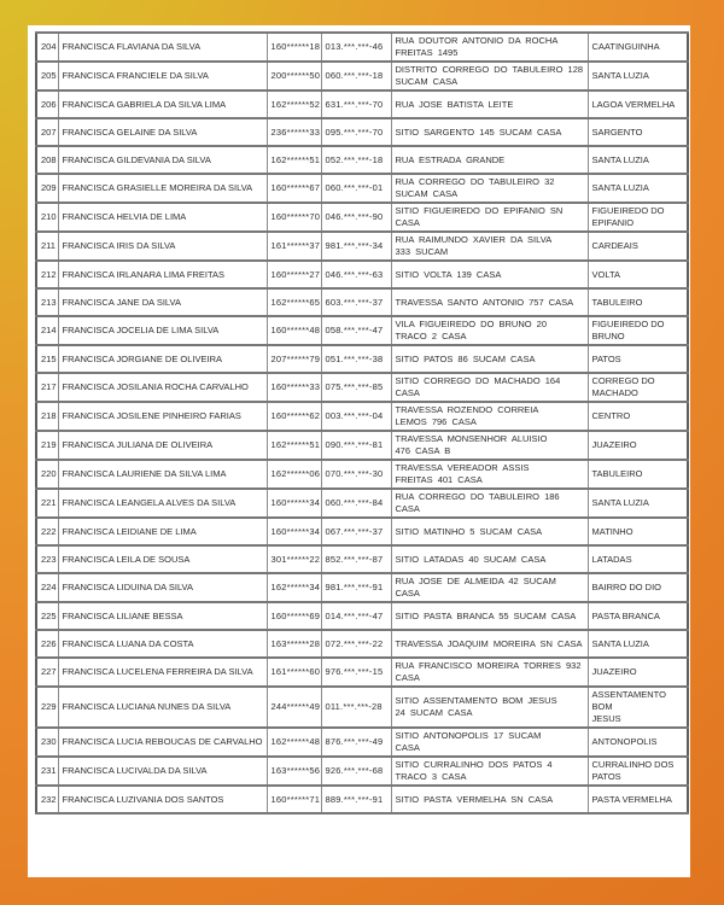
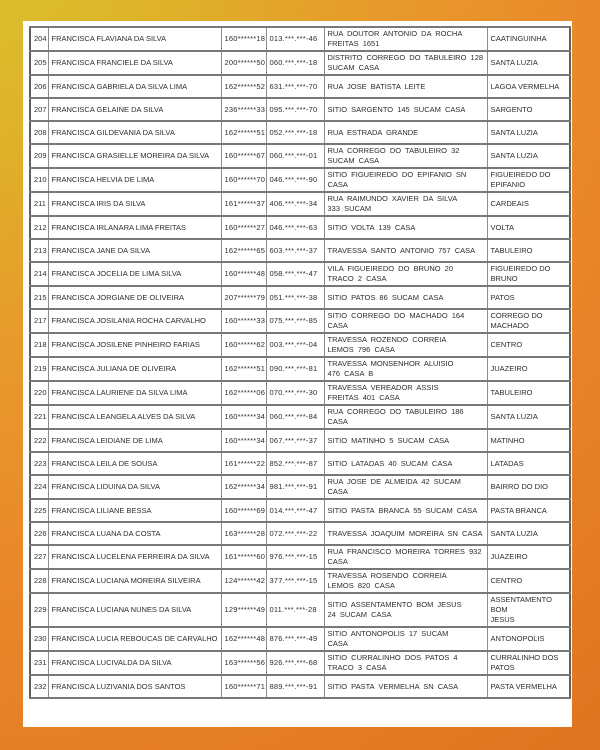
- 204	FRANCISCA FLAVIANA DA SILVA	160******18	013.***.***-46	RUA DOUTOR ANTONIO DA ROCHA FREITAS 1495	CAATINGUINHA
+ 204	FRANCISCA FLAVIANA DA SILVA	160******18	013.***.***-46	RUA DOUTOR ANTONIO DA ROCHA FREITAS 1651	CAATINGUINHA
  205	FRANCISCA FRANCIELE DA SILVA	200******50	060.***.***-18	DISTRITO CORREGO DO TABULEIRO 128 SUCAM CASA	SANTA LUZIA
  206	FRANCISCA GABRIELA DA SILVA LIMA	162******52	631.***.***-70	RUA JOSE BATISTA LEITE	LAGOA VERMELHA
  207	FRANCISCA GELAINE DA SILVA	236******33	095.***.***-70	SITIO SARGENTO 145 SUCAM CASA	SARGENTO
  208	FRANCISCA GILDEVANIA DA SILVA	162******51	052.***.***-18	RUA ESTRADA GRANDE	SANTA LUZIA
  209	FRANCISCA GRASIELLE MOREIRA DA SILVA	160******67	060.***.***-01	RUA CORREGO DO TABULEIRO 32 SUCAM CASA	SANTA LUZIA
  210	FRANCISCA HELVIA DE LIMA	160******70	046.***.***-90	SITIO FIGUEIREDO DO EPIFANIO SN CASA	FIGUEIREDO DO EPIFANIO
- 211	FRANCISCA IRIS DA SILVA	161******37	981.***.***-34	RUA RAIMUNDO XAVIER DA SILVA 333 SUCAM	CARDEAIS
+ 211	FRANCISCA IRIS DA SILVA	161******37	406.***.***-34	RUA RAIMUNDO XAVIER DA SILVA 333 SUCAM	CARDEAIS
  212	FRANCISCA IRLANARA LIMA FREITAS	160******27	046.***.***-63	SITIO VOLTA 139 CASA	VOLTA
  213	FRANCISCA JANE DA SILVA	162******65	603.***.***-37	TRAVESSA SANTO ANTONIO 757 CASA	TABULEIRO
  214	FRANCISCA JOCELIA DE LIMA SILVA	160******48	058.***.***-47	VILA FIGUEIREDO DO BRUNO 20 TRACO 2 CASA	FIGUEIREDO DO BRUNO
  215	FRANCISCA JORGIANE DE OLIVEIRA	207******79	051.***.***-38	SITIO PATOS 86 SUCAM CASA	PATOS
  217	FRANCISCA JOSILANIA ROCHA CARVALHO	160******33	075.***.***-85	SITIO CORREGO DO MACHADO 164 CASA	CORREGO DO MACHADO
  218	FRANCISCA JOSILENE PINHEIRO FARIAS	160******62	003.***.***-04	TRAVESSA ROZENDO CORREIA LEMOS 796 CASA	CENTRO
  219	FRANCISCA JULIANA DE OLIVEIRA	162******51	090.***.***-81	TRAVESSA MONSENHOR ALUISIO 476 CASA B	JUAZEIRO
  220	FRANCISCA LAURIENE DA SILVA LIMA	162******06	070.***.***-30	TRAVESSA VEREADOR ASSIS FREITAS 401 CASA	TABULEIRO
  221	FRANCISCA LEANGELA ALVES DA SILVA	160******34	060.***.***-84	RUA CORREGO DO TABULEIRO 186 CASA	SANTA LUZIA
  222	FRANCISCA LEIDIANE DE LIMA	160******34	067.***.***-37	SITIO MATINHO 5 SUCAM CASA	MATINHO
- 223	FRANCISCA LEILA DE SOUSA	301******22	852.***.***-87	SITIO LATADAS 40 SUCAM CASA	LATADAS
+ 223	FRANCISCA LEILA DE SOUSA	161******22	852.***.***-87	SITIO LATADAS 40 SUCAM CASA	LATADAS
  224	FRANCISCA LIDUINA DA SILVA	162******34	981.***.***-91	RUA JOSE DE ALMEIDA 42 SUCAM CASA	BAIRRO DO DIO
  225	FRANCISCA LILIANE BESSA	160******69	014.***.***-47	SITIO PASTA BRANCA 55 SUCAM CASA	PASTA BRANCA
  226	FRANCISCA LUANA DA COSTA	163******28	072.***.***-22	TRAVESSA JOAQUIM MOREIRA SN CASA	SANTA LUZIA
  227	FRANCISCA LUCELENA FERREIRA DA SILVA	161******60	976.***.***-15	RUA FRANCISCO MOREIRA TORRES 932 CASA	JUAZEIRO
+ 228	FRANCISCA LUCIANA MOREIRA SILVEIRA	124******42	377.***.***-15	TRAVESSA ROSENDO CORREIA LEMOS 820 CASA	CENTRO
- 229	FRANCISCA LUCIANA NUNES DA SILVA	244******49	011.***.***-28	SITIO ASSENTAMENTO BOM JESUS 24 SUCAM CASA	ASSENTAMENTO BOM JESUS
+ 229	FRANCISCA LUCIANA NUNES DA SILVA	129******49	011.***.***-28	SITIO ASSENTAMENTO BOM JESUS 24 SUCAM CASA	ASSENTAMENTO BOM JESUS
  230	FRANCISCA LUCIA REBOUCAS DE CARVALHO	162******48	876.***.***-49	SITIO ANTONOPOLIS 17 SUCAM CASA	ANTONOPOLIS
  231	FRANCISCA LUCIVALDA DA SILVA	163******56	926.***.***-68	SITIO CURRALINHO DOS PATOS 4 TRACO 3 CASA	CURRALINHO DOS PATOS
  232	FRANCISCA LUZIVANIA DOS SANTOS	160******71	889.***.***-91	SITIO PASTA VERMELHA SN CASA	PASTA VERMELHA
